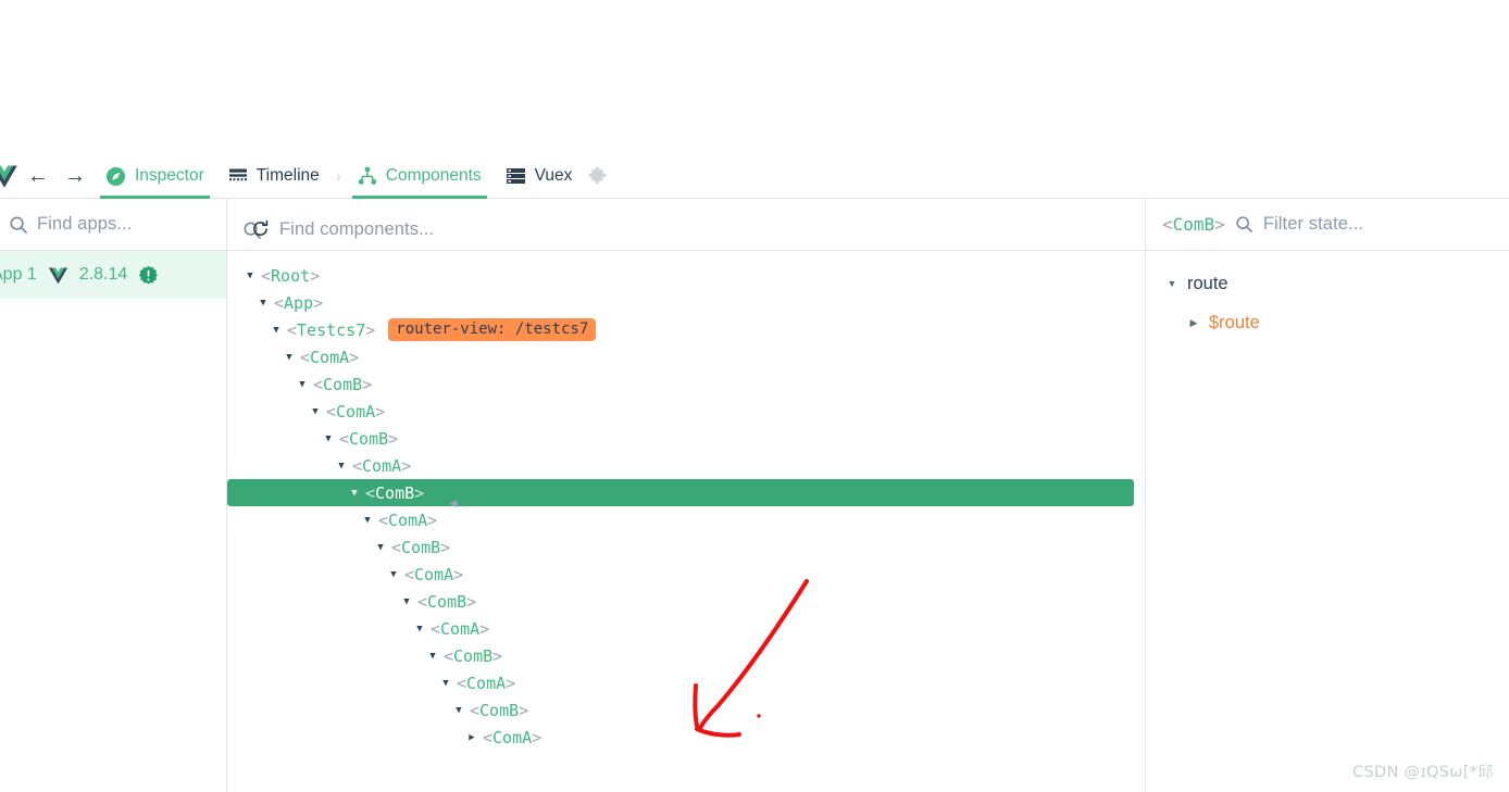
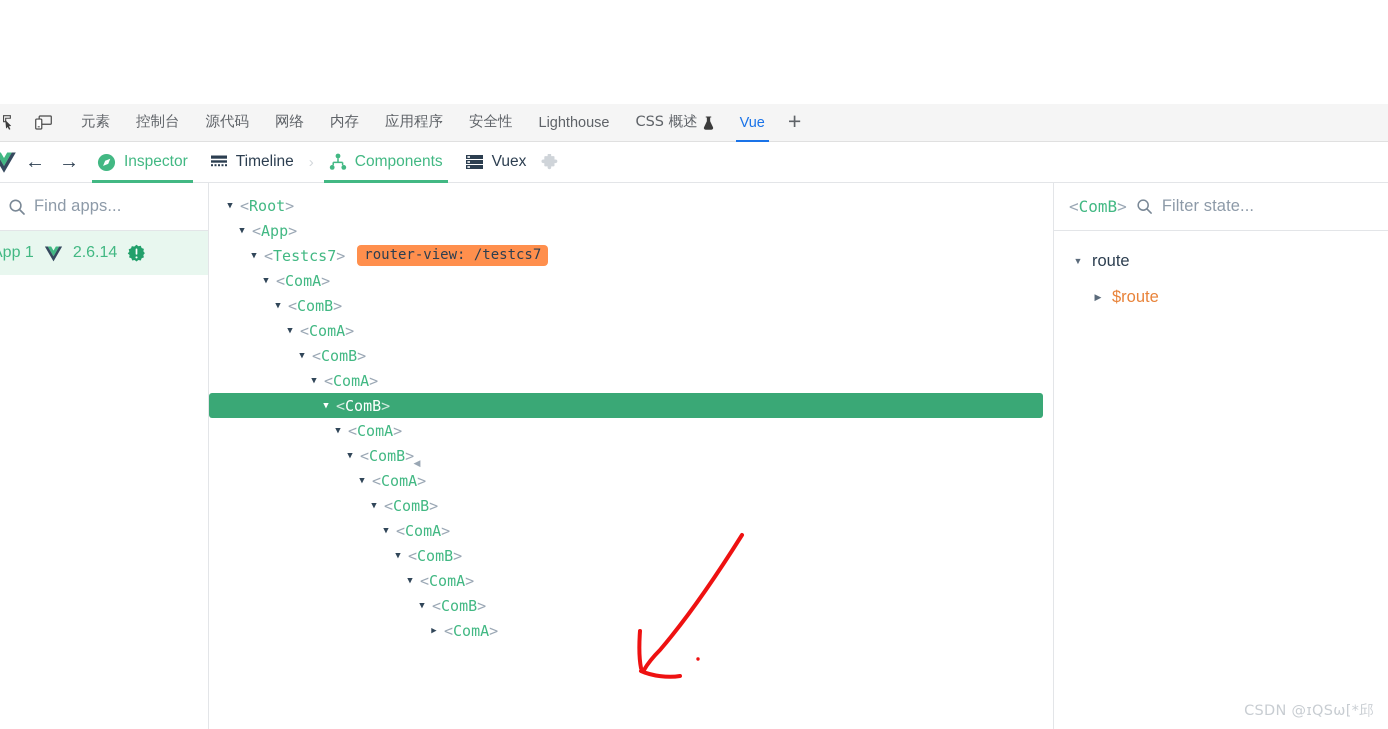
+ 元素
+ 控制台
+ 源代码
+ 网络
+ 内存
+ 应用程序
+ 安全性
+ Lighthouse
+ CSS 概述
+ Vue
+ +
  ←
  →
  Inspector
  Timeline
  ›
  Components
  Vuex
  Find apps...
  pp 1
- 2.8.14
+ 2.6.14
- Find components...
  ▼
  <Root>
  ▼
  <App>
  ▼
  <Testcs7>
  router-view: /testcs7
  ▼
  <ComA>
  ▼
  <ComB>
  ▼
  <ComA>
  ▼
  <ComB>
  ▼
  <ComA>
  ▼
  <ComB>
  ▼
  <ComA>
  ▼
  <ComB>
  ▼
  <ComA>
  ▼
  <ComB>
  ▼
  <ComA>
  ▼
  <ComB>
  ▼
  <ComA>
  ▼
  <ComB>
  ▶
  <ComA>
  ◀
  <ComB>
  Filter state...
  ▼
  route
  ▶
  $route
  CSDN @ɪQSω[*邱
